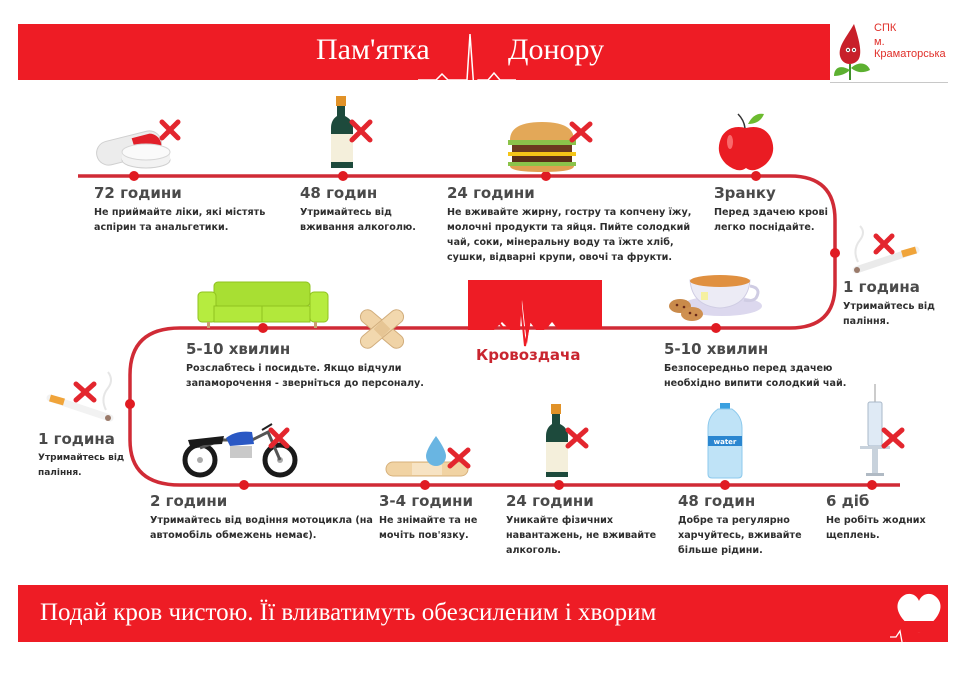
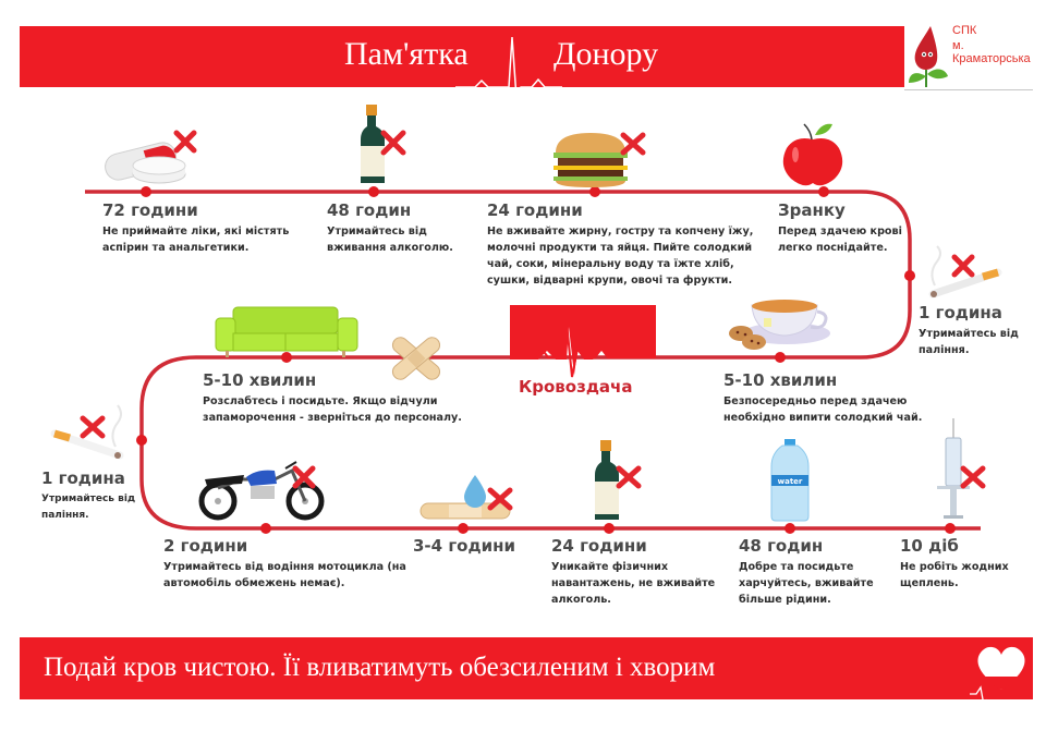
  Пам'ятка
  Донору
  СПК
  м. Краматорська
  water
  72 години
  Не приймайте ліки, які містять аспірин та анальгетики.
  48 годин
  Утримайтесь від вживання алкоголю.
  24 години
  Не вживайте жирну, гостру та копчену їжу, молочні продукти та яйця. Пийте солодкий чай, соки, мінеральну воду та їжте хліб, сушки, відварні крупи, овочі та фрукти.
  Зранку
  Перед здачею крові легко поснідайте.
  1 година
  Утримайтесь від паління.
  5-10 хвилин
  Безпосередньо перед здачею необхідно випити солодкий чай.
  5-10 хвилин
  Розслабтесь і посидьте. Якщо відчули запаморочення - зверніться до персоналу.
  1 година
  Утримайтесь від паління.
  2 години
  Утримайтесь від водіння мотоцикла (на автомобіль обмежень немає).
  3-4 години
- Не знімайте та не мочіть пов'язку.
  24 години
  Уникайте фізичних навантажень, не вживайте алкоголь.
  48 годин
- Добре та регулярно харчуйтесь, вживайте більше рідини.
+ Добре та посидьте харчуйтесь, вживайте більше рідини.
- 6 діб
+ 10 діб
  Не робіть жодних щеплень.
  Кровоздача
  Подай кров чистою. Її вливатимуть обезсиленим і хворим
